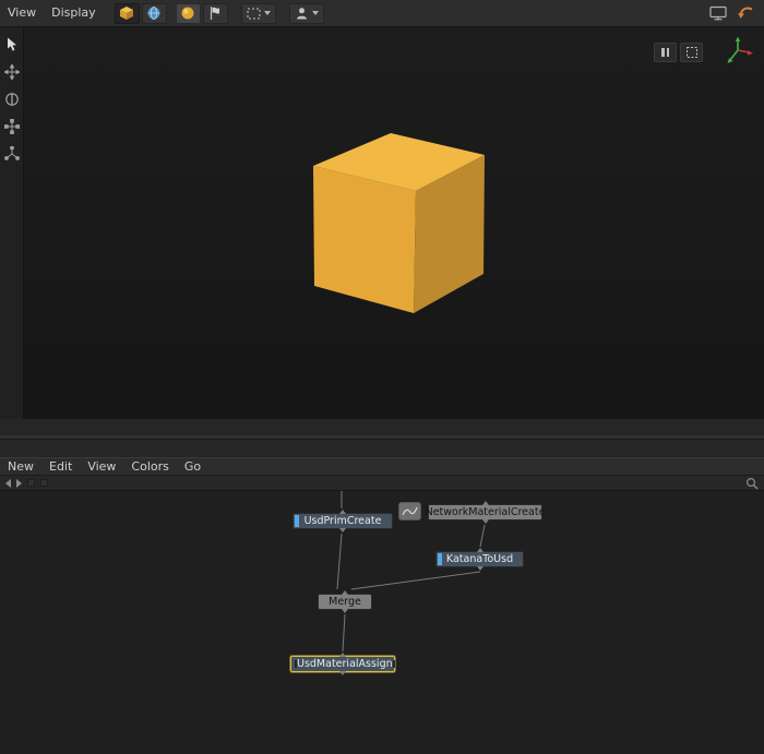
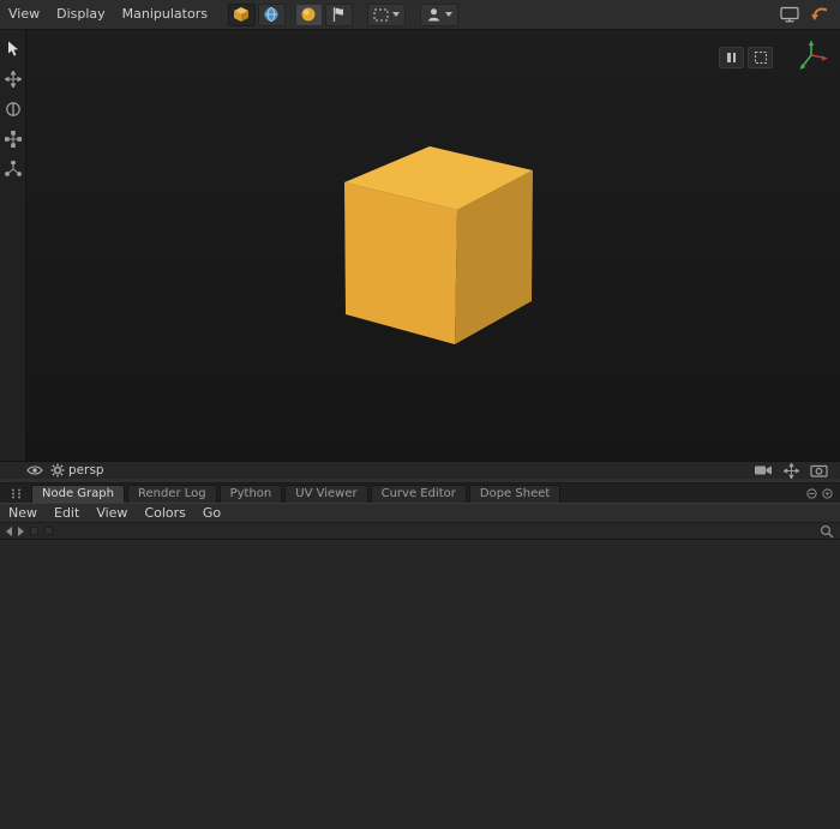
  View
  Display
+ Manipulators
+ persp
+ Node Graph
+ Render Log
+ Python
+ UV Viewer
+ Curve Editor
+ Dope Sheet
  New
  Edit
  View
  Colors
  Go
- UsdPrimCreate
- NetworkMaterialCreate
- KatanaToUsd
- Merge
- UsdMaterialAssign
